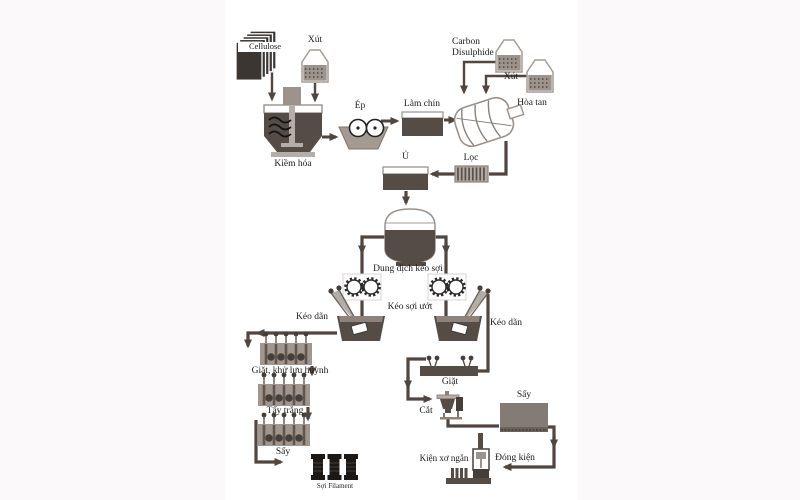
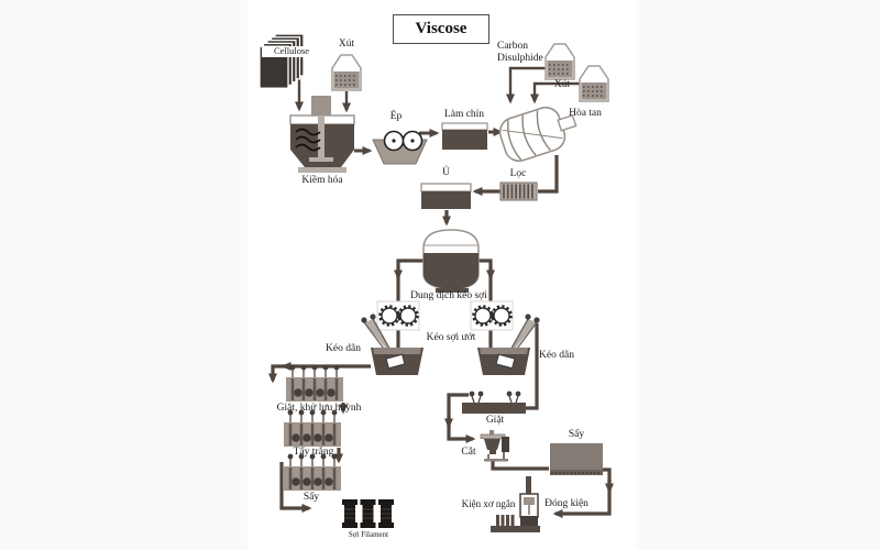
+ Viscose
  Cellulose
  Xút
  Kiềm hóa
  Ép
  Làm chín
  Carbon
  Disulphide
  Xút
  Hòa tan
  Ủ
  Lọc
  Dung dịch kéo sợi
  Kéo sợi ướt
  Kéo dãn
  Kéo dãn
  Giặt, khử lưu huỳnh
  Tẩy trắng
  Sấy
  Sợi Filament
  Giặt
  Cắt
  Sấy
  Kiện xơ ngắn
  Đóng kiện
